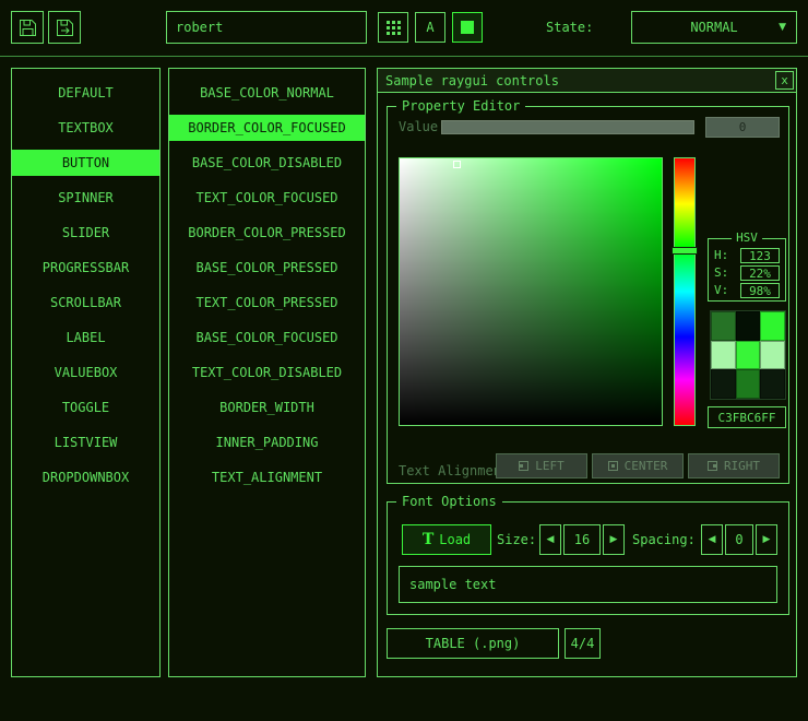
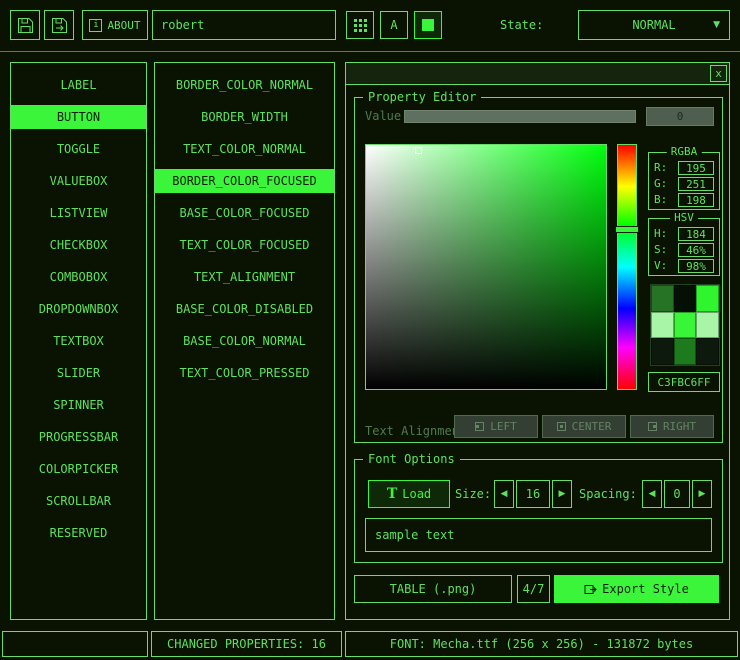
+ i
+ ABOUT
  robert
  A
  State:
  NORMAL
  ▼
- DEFAULT
- TEXTBOX
+ LABEL
  BUTTON
- SPINNER
+ TOGGLE
- SLIDER
+ VALUEBOX
- PROGRESSBAR
+ LISTVIEW
+ CHECKBOX
+ COMBOBOX
- SCROLLBAR
+ DROPDOWNBOX
- LABEL
+ TEXTBOX
- VALUEBOX
+ SLIDER
- TOGGLE
+ SPINNER
- LISTVIEW
+ PROGRESSBAR
+ COLORPICKER
- DROPDOWNBOX
+ SCROLLBAR
+ RESERVED
+ BORDER_COLOR_NORMAL
- BASE_COLOR_NORMAL
+ BORDER_WIDTH
+ TEXT_COLOR_NORMAL
  BORDER_COLOR_FOCUSED
- BASE_COLOR_DISABLED
+ BASE_COLOR_FOCUSED
  TEXT_COLOR_FOCUSED
- BORDER_COLOR_PRESSED
- BASE_COLOR_PRESSED
- TEXT_COLOR_PRESSED
+ TEXT_ALIGNMENT
- BASE_COLOR_FOCUSED
+ BASE_COLOR_DISABLED
- TEXT_COLOR_DISABLED
- BORDER_WIDTH
+ BASE_COLOR_NORMAL
- INNER_PADDING
- TEXT_ALIGNMENT
+ TEXT_COLOR_PRESSED
- Sample raygui controls
  x
  Property Editor
  Value
  0
+ RGBA
+ R:
+ 195
+ G:
+ 251
+ B:
+ 198
  HSV
  H:
- 123
+ 184
  S:
- 22%
+ 46%
  V:
  98%
  C3FBC6FF
  Text Alignme
  LEFT
  CENTER
  RIGHT
  Font Options
  T
  Load
  Size:
  ◀
  16
  ▶
  Spacing:
  ◀
  0
  ▶
  sample text
  TABLE (.png)
- 4/4
+ 4/7
+ Export Style
+ CHANGED PROPERTIES: 16
+ FONT: Mecha.ttf (256 x 256) - 131872 bytes
